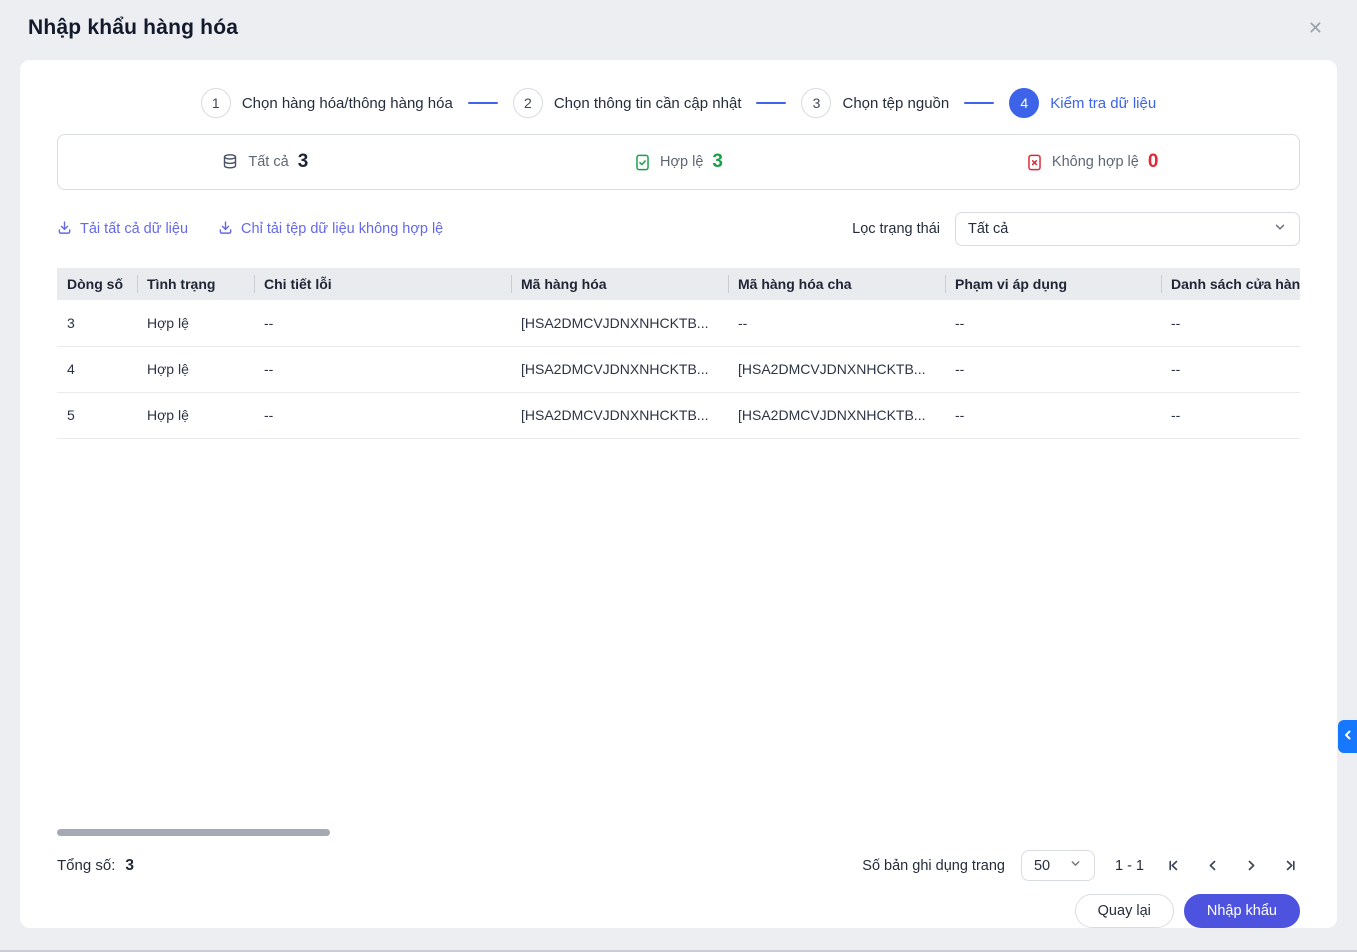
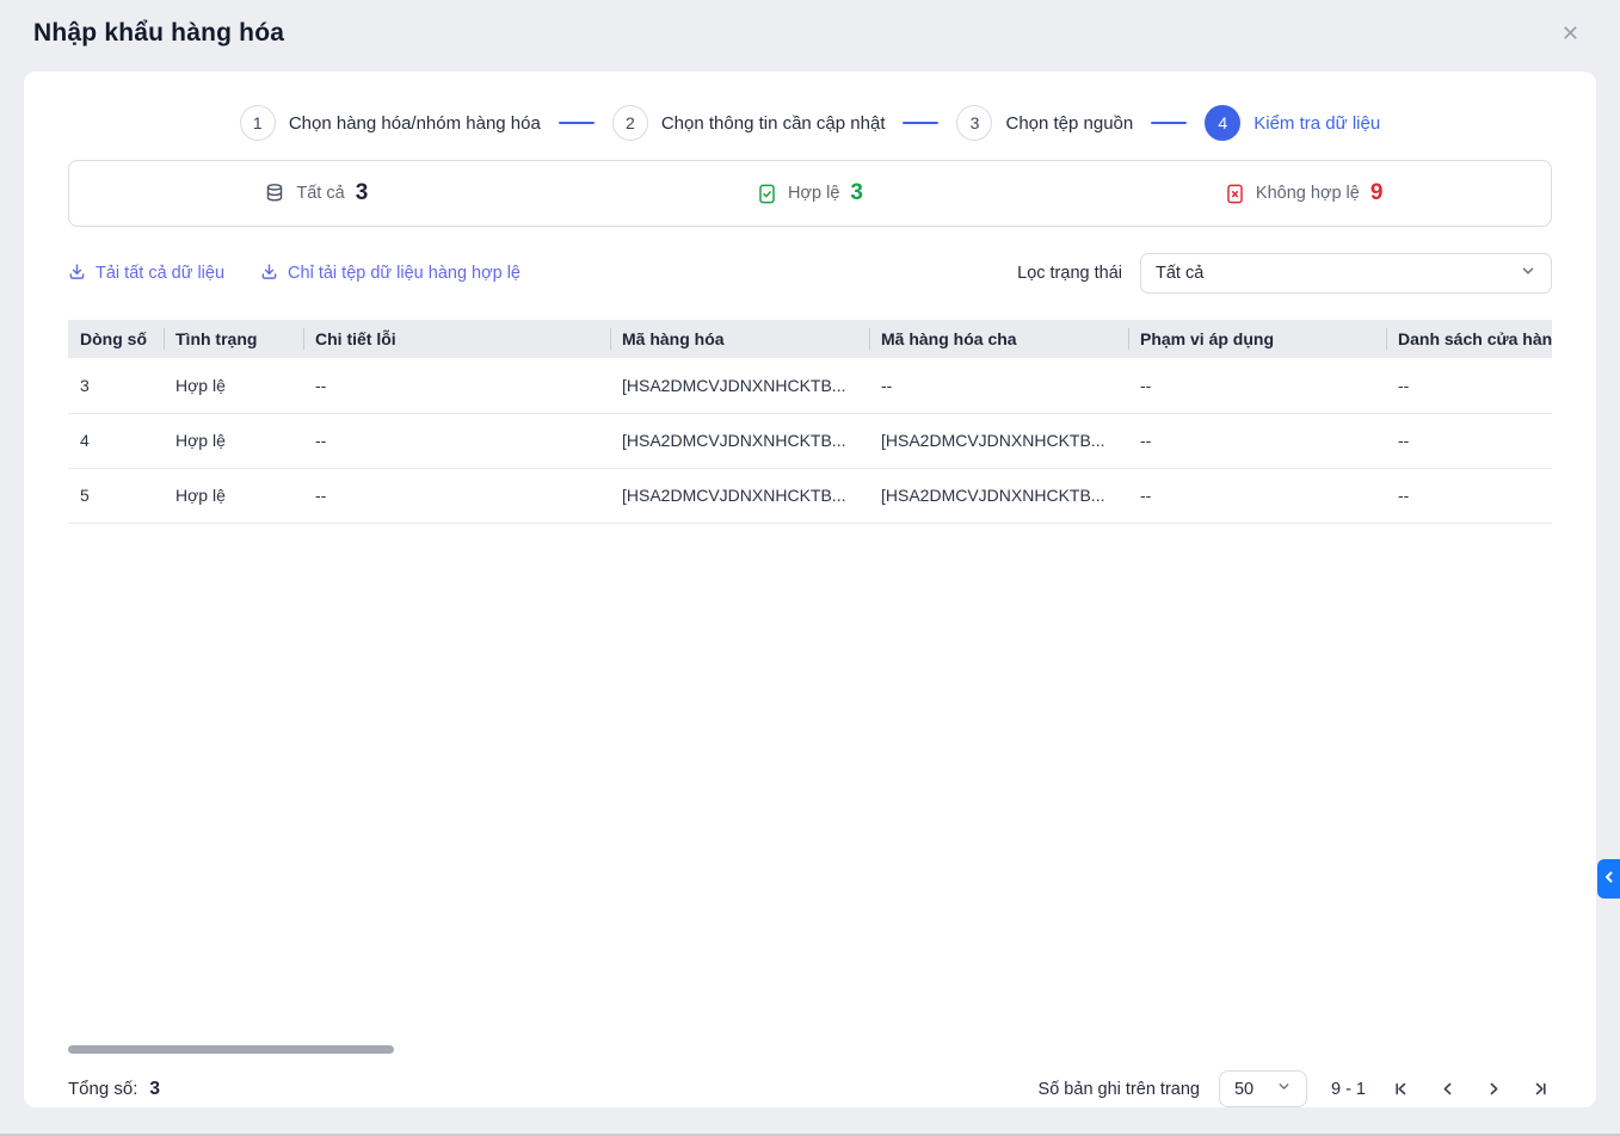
  Nhập khẩu hàng hóa
  ✕
  1
- Chọn hàng hóa/thông hàng hóa
+ Chọn hàng hóa/nhóm hàng hóa
  2
  Chọn thông tin cần cập nhật
  3
  Chọn tệp nguồn
  4
  Kiểm tra dữ liệu
  Tất cả
  3
  Hợp lệ
  3
  Không hợp lệ
- 0
+ 9
  Tải tất cả dữ liệu
- Chỉ tải tệp dữ liệu không hợp lệ
+ Chỉ tải tệp dữ liệu hàng hợp lệ
  Lọc trạng thái
  Tất cả
  Dòng số	Tình trạng	Chi tiết lỗi	Mã hàng hóa	Mã hàng hóa cha	Phạm vi áp dụng	Danh sách cửa hàn
  3	Hợp lệ	--	[HSA2DMCVJDNXNHCKTB...	--	--	--
  4	Hợp lệ	--	[HSA2DMCVJDNXNHCKTB...	[HSA2DMCVJDNXNHCKTB...	--	--
  5	Hợp lệ	--	[HSA2DMCVJDNXNHCKTB...	[HSA2DMCVJDNXNHCKTB...	--	--
  Tổng số:
  3
- Số bản ghi dụng trang
+ Số bản ghi trên trang
  50
- 1 - 1
+ 9 - 1
- Quay lại
- Nhập khẩu
